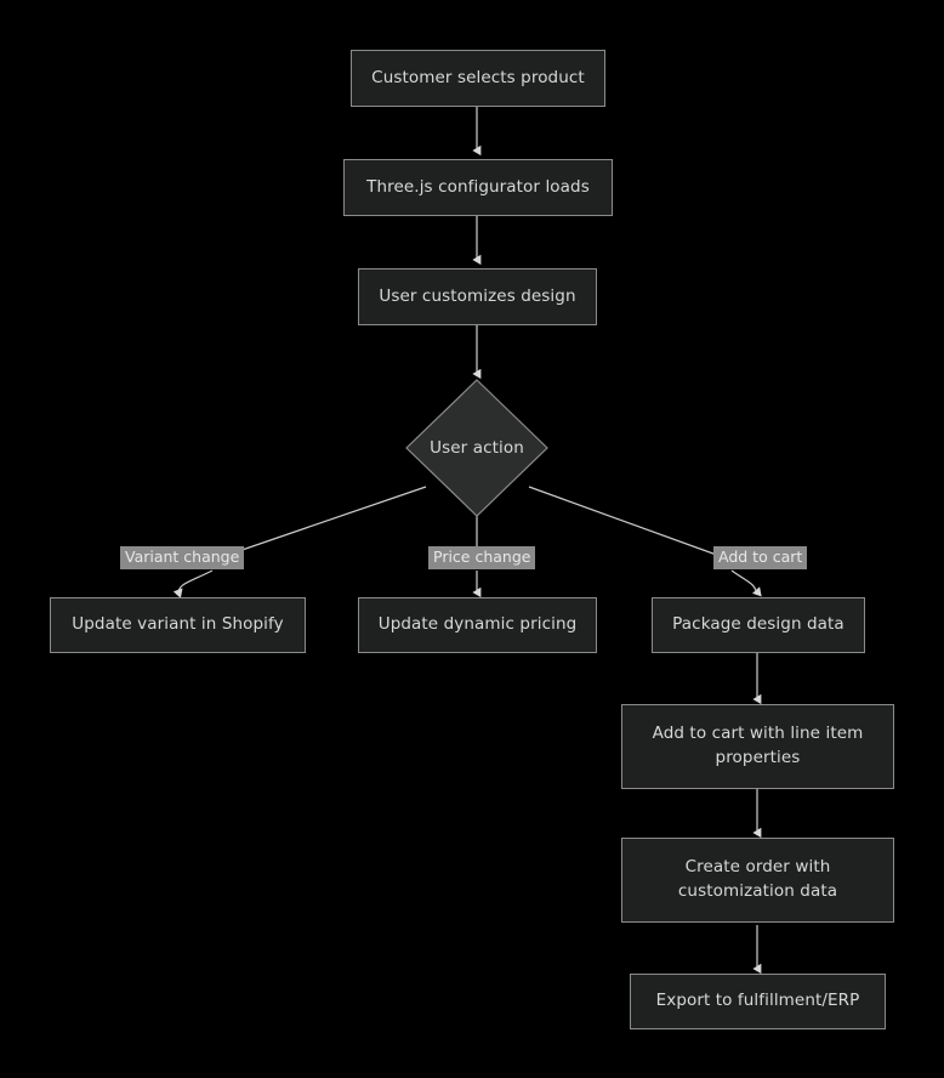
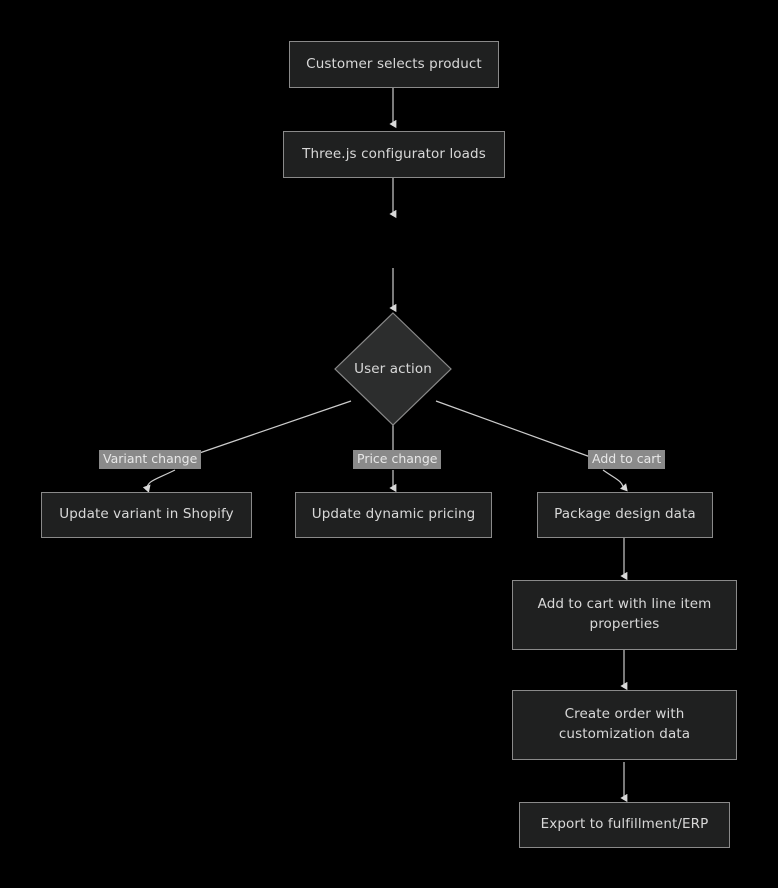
  Customer selects product
  Three.js configurator loads
- User customizes design
  User action
  Update variant in Shopify
  Update dynamic pricing
  Package design data
  Add to cart with line item
  properties
  Create order with
  customization data
  Export to fulfillment/ERP
  Variant change
  Price change
  Add to cart
